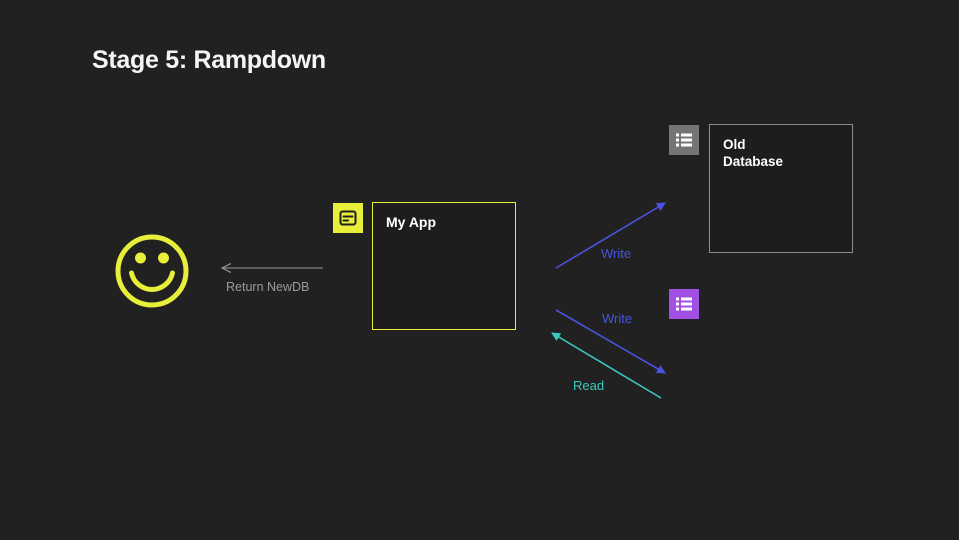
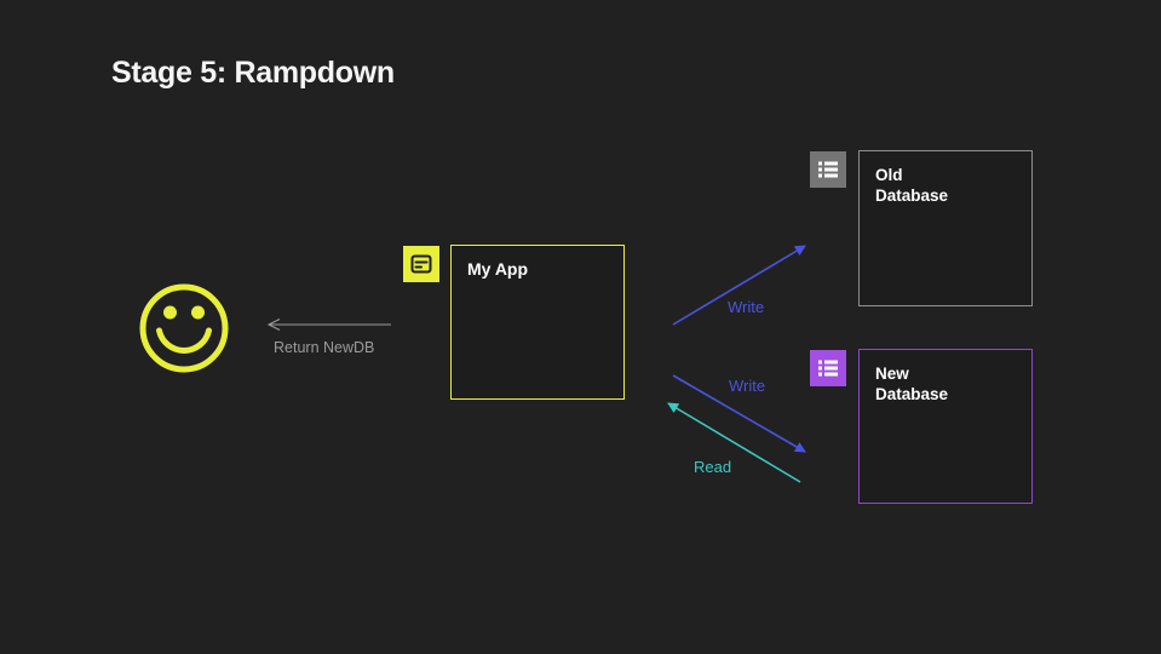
  Stage 5: Rampdown
  My App
  Old Database
+ New Database
  Write
  Write
  Read
  Return NewDB
